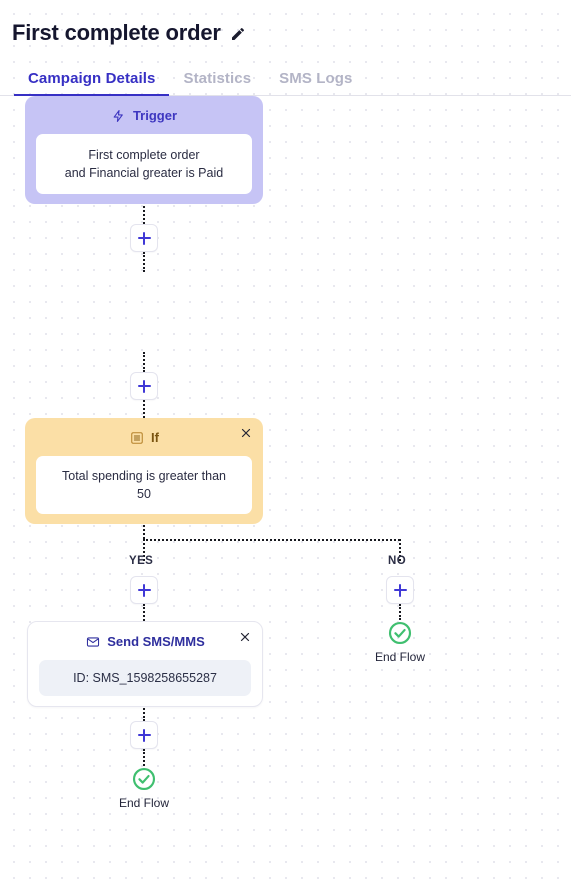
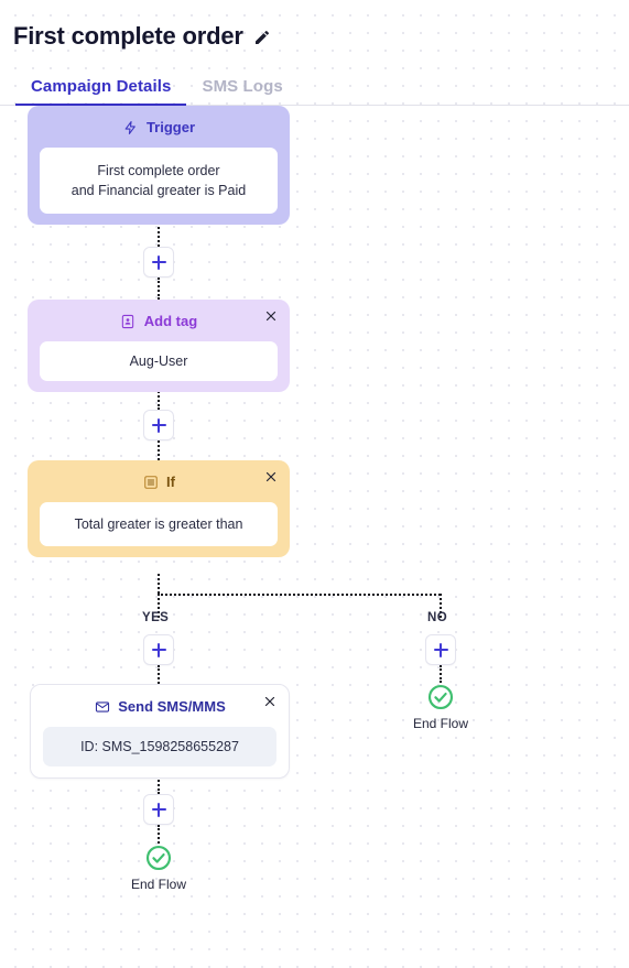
  First complete order
  Campaign Details
- Statistics
  SMS Logs
  Trigger
  First complete order
  and Financial greater is Paid
+ Add tag
+ Aug-User
  If
- Total spending is greater than
+ Total greater is greater than
- 50
  YES
  NO
  Send SMS/MMS
  ID: SMS_1598258655287
  End Flow
  End Flow
